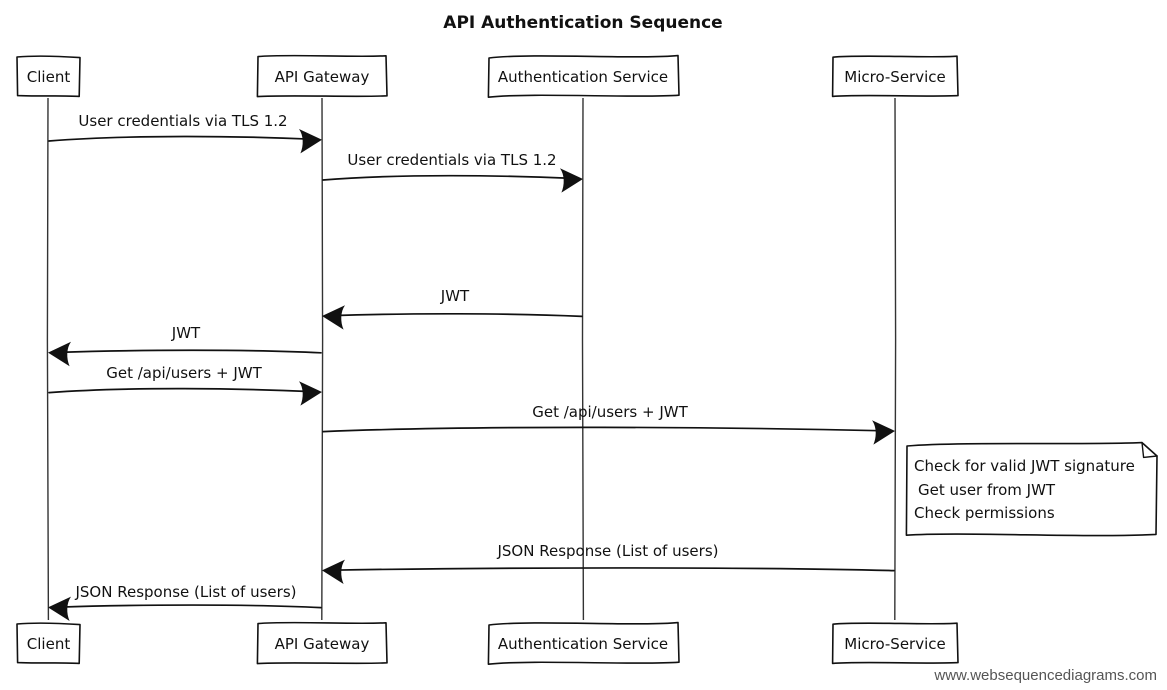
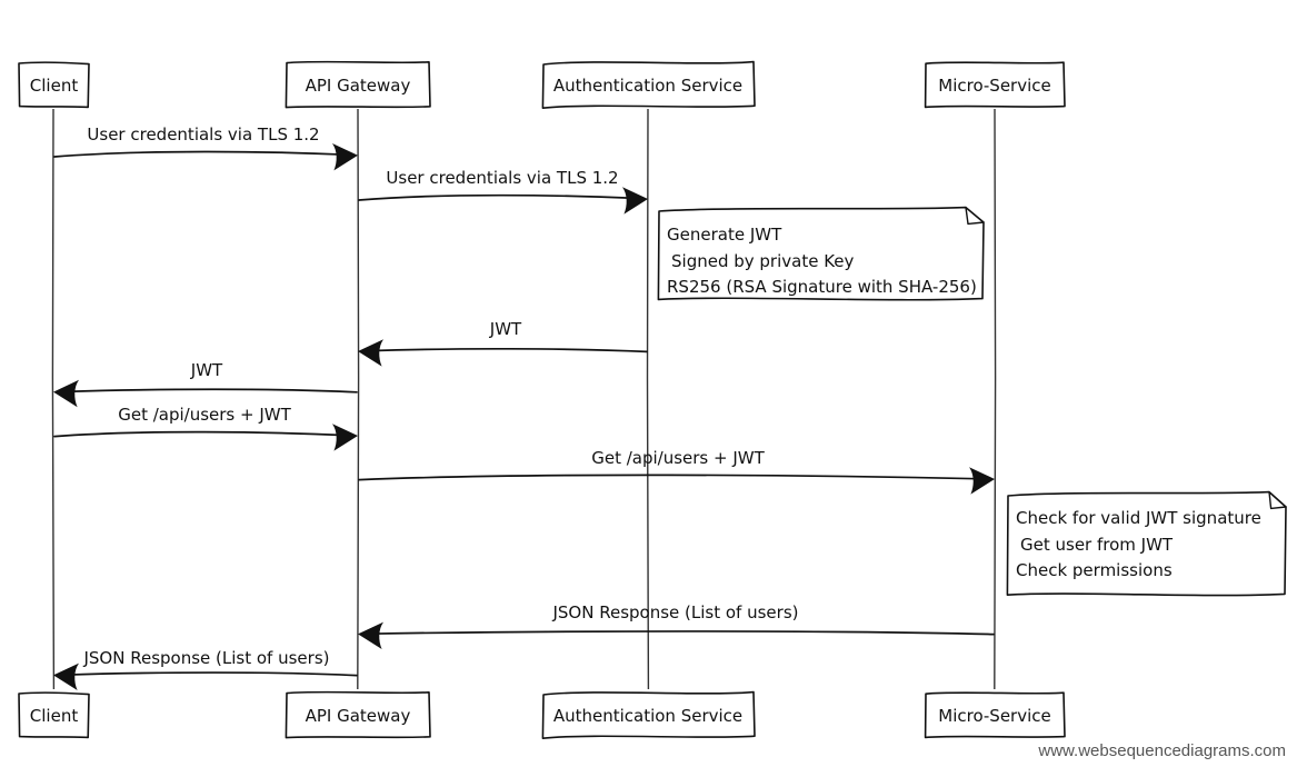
- API Authentication Sequence
  Client
  API Gateway
  Authentication Service
  Micro-Service
  User credentials via TLS 1.2
  User credentials via TLS 1.2
+ Generate JWT
+ Signed by private Key
+ RS256 (RSA Signature with SHA-256)
  JWT
  JWT
  Get /api/users + JWT
  Get /api/users + JWT
  Check for valid JWT signature
  Get user from JWT
  Check permissions
  JSON Response (List of users)
  JSON Response (List of users)
  Client
  API Gateway
  Authentication Service
  Micro-Service
  www.websequencediagrams.com
